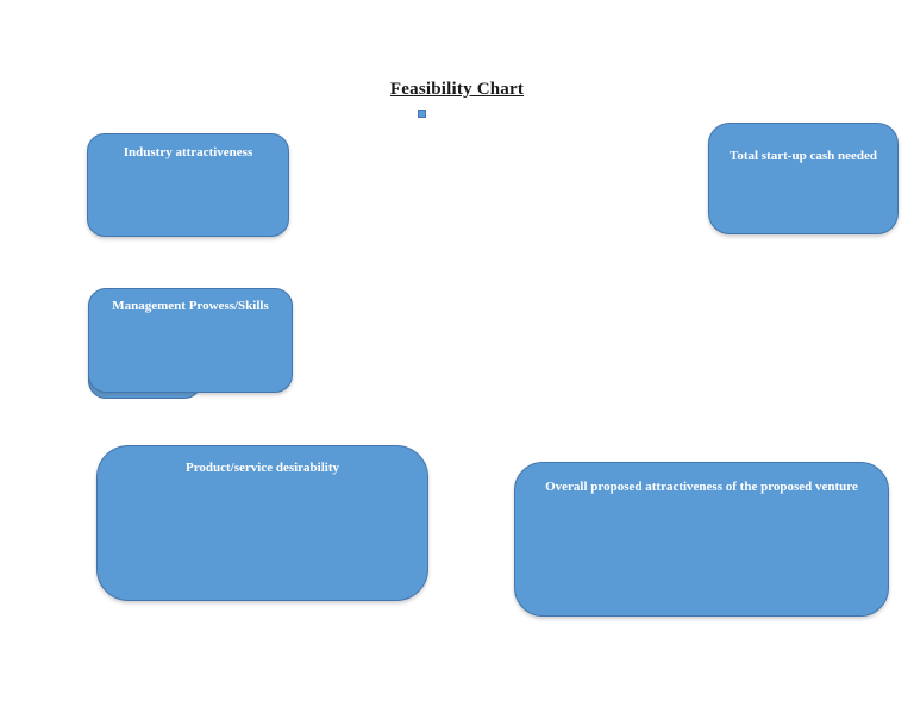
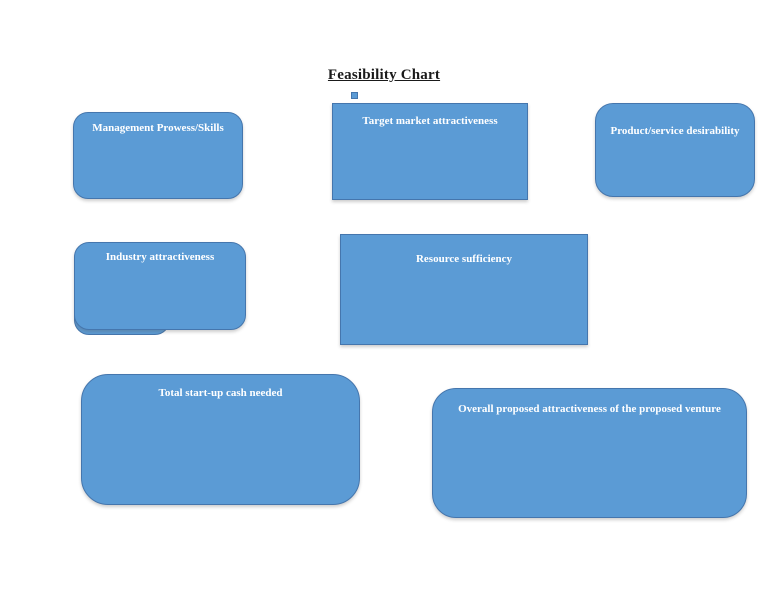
  Feasibility Chart
- Industry attractiveness
+ Management Prowess/Skills
+ Target market attractiveness
- Total start-up cash needed
+ Product/service desirability
- Management Prowess/Skills
+ Industry attractiveness
+ Resource sufficiency
- Product/service desirability
+ Total start-up cash needed
  Overall proposed attractiveness of the proposed venture
